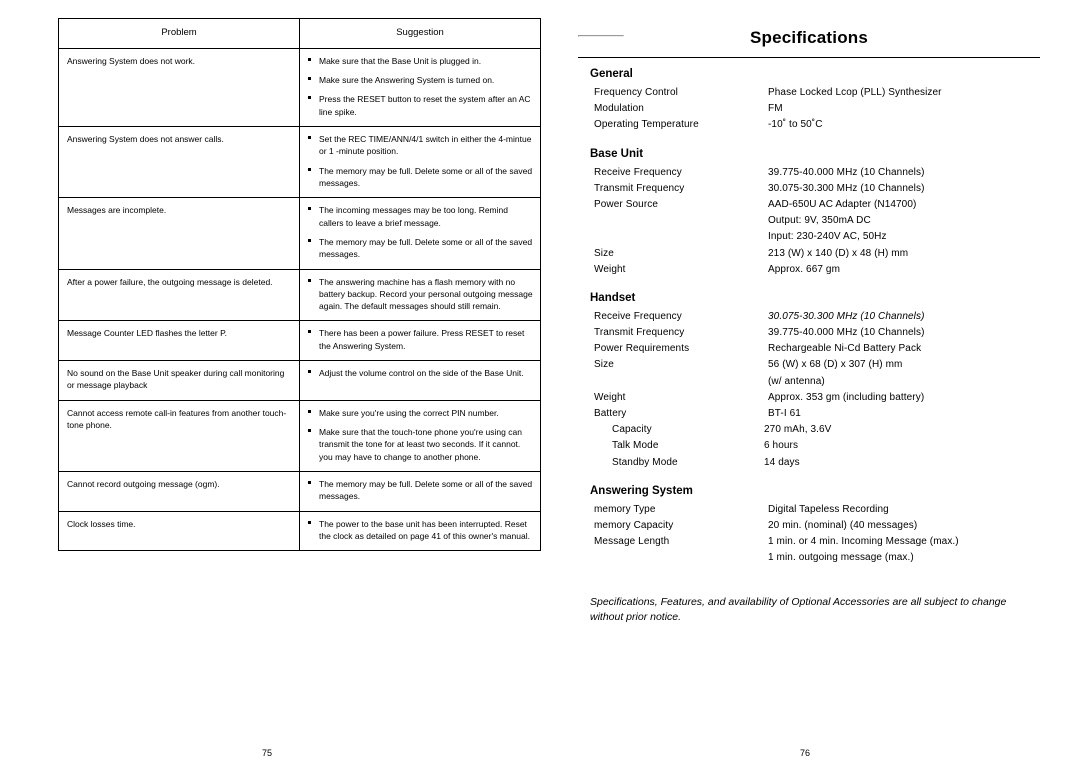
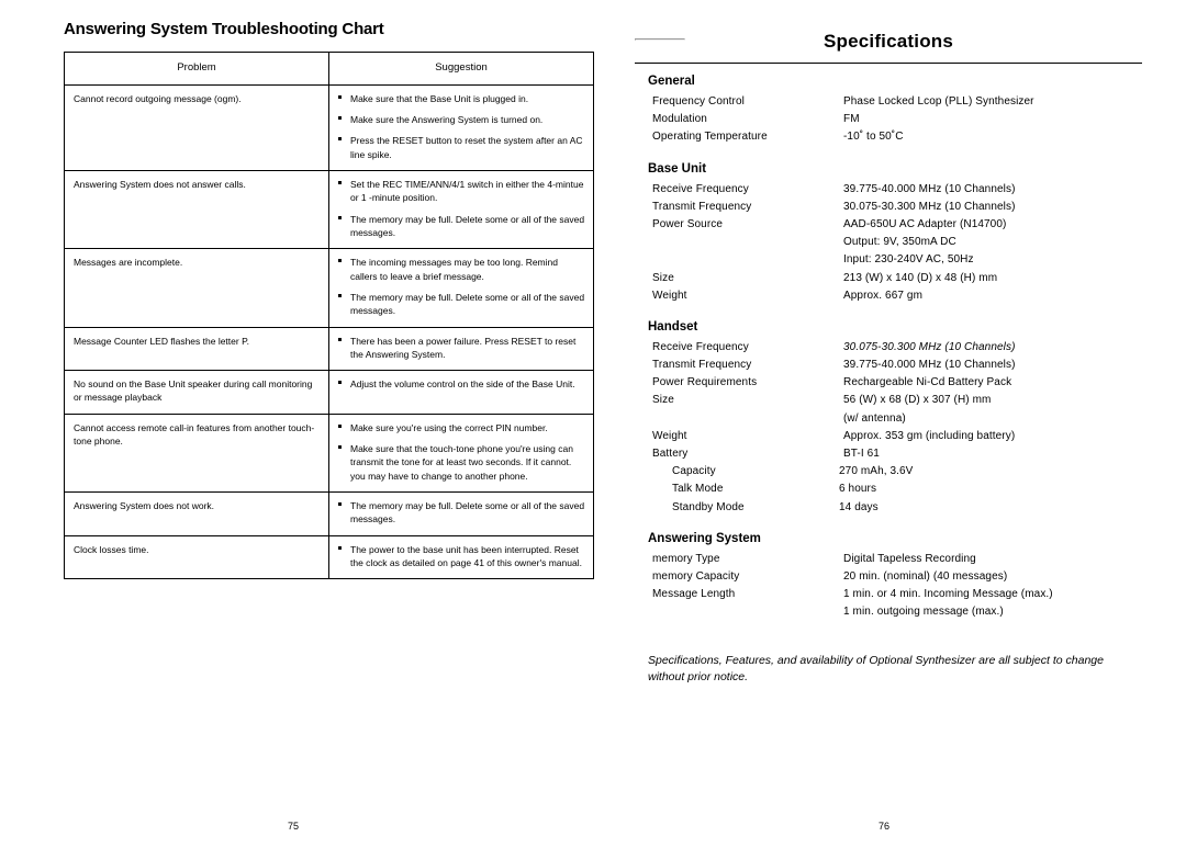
+ Answering System Troubleshooting Chart
  Problem	Suggestion
- Answering System does not work.	Make sure that the Base Unit is plugged in. Make sure the Answering System is turned on. Press the RESET button to reset the system after an AC line spike.
+ Cannot record outgoing message (ogm).	Make sure that the Base Unit is plugged in. Make sure the Answering System is turned on. Press the RESET button to reset the system after an AC line spike.
  Answering System does not answer calls.	Set the REC TIME/ANN/4/1 switch in either the 4-mintue or 1 -minute position. The memory may be full. Delete some or all of the saved messages.
  Messages are incomplete.	The incoming messages may be too long. Remind callers to leave a brief message. The memory may be full. Delete some or all of the saved messages.
- After a power failure, the outgoing message is deleted.	The answering machine has a flash memory with no battery backup. Record your personal outgoing message again. The default messages should still remain.
  Message Counter LED flashes the letter P.	There has been a power failure. Press RESET to reset the Answering System.
  No sound on the Base Unit speaker during call monitoring or message playback	Adjust the volume control on the side of the Base Unit.
  Cannot access remote call-in features from another touch-tone phone.	Make sure you're using the correct PIN number. Make sure that the touch-tone phone you're using can transmit the tone for at least two seconds. If it cannot. you may have to change to another phone.
- Cannot record outgoing message (ogm).	The memory may be full. Delete some or all of the saved messages.
+ Answering System does not work.	The memory may be full. Delete some or all of the saved messages.
  Clock losses time.	The power to the base unit has been interrupted. Reset the clock as detailed on page 41 of this owner's manual.
  75
  Specifications
  General
  Frequency Control
  Phase Locked Lcop (PLL) Synthesizer
  Modulation
  FM
  Operating Temperature
  -10˚ to 50˚C
  Base Unit
  Receive Frequency
  39.775-40.000 MHz (10 Channels)
  Transmit Frequency
  30.075-30.300 MHz (10 Channels)
  Power Source
  AAD-650U AC Adapter (N14700)
  Output: 9V, 350mA DC
  Input: 230-240V AC, 50Hz
  Size
  213 (W) x 140 (D) x 48 (H) mm
  Weight
  Approx. 667 gm
  Handset
  Receive Frequency
  30.075-30.300 MHz (10 Channels)
  Transmit Frequency
  39.775-40.000 MHz (10 Channels)
  Power Requirements
  Rechargeable Ni-Cd Battery Pack
  Size
  56 (W) x 68 (D) x 307 (H) mm
  (w/ antenna)
  Weight
  Approx. 353 gm (including battery)
  Battery
  BT-I 61
  Capacity
  270 mAh, 3.6V
  Talk Mode
  6 hours
  Standby Mode
  14 days
  Answering System
  memory Type
  Digital Tapeless Recording
  memory Capacity
  20 min. (nominal) (40 messages)
  Message Length
  1 min. or 4 min. Incoming Message (max.)
  1 min. outgoing message (max.)
- Specifications, Features, and availability of Optional Accessories are all subject to change without prior notice.
+ Specifications, Features, and availability of Optional Synthesizer are all subject to change without prior notice.
  76
